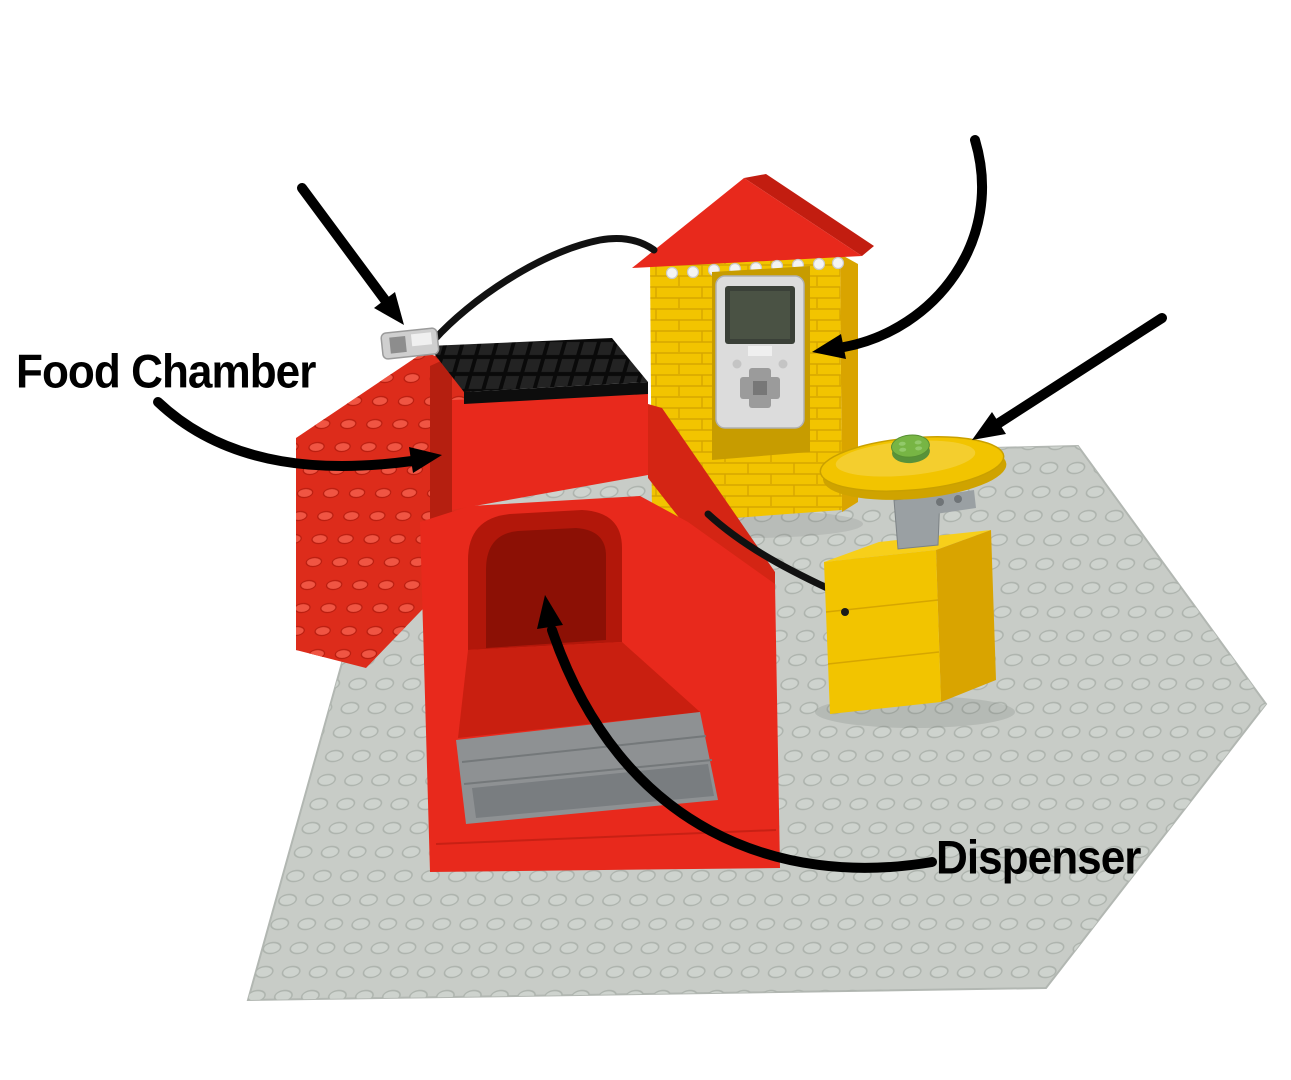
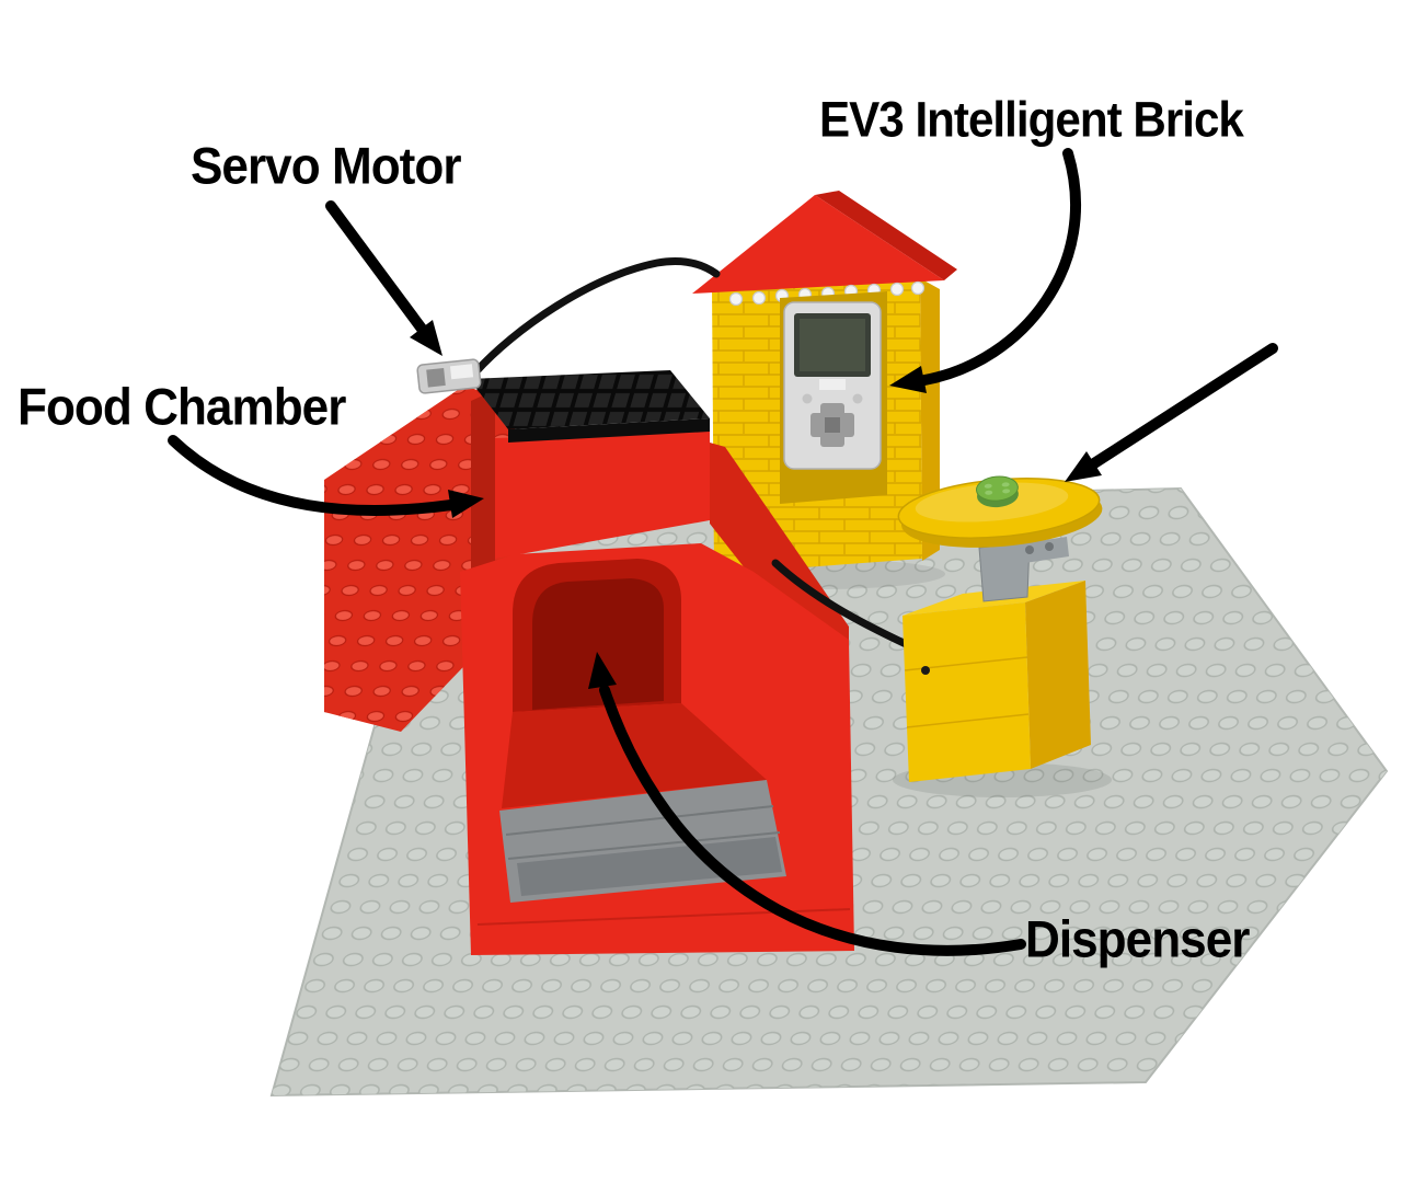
+ Servo Motor
+ EV3 Intelligent Brick
  Food Chamber
  Dispenser
